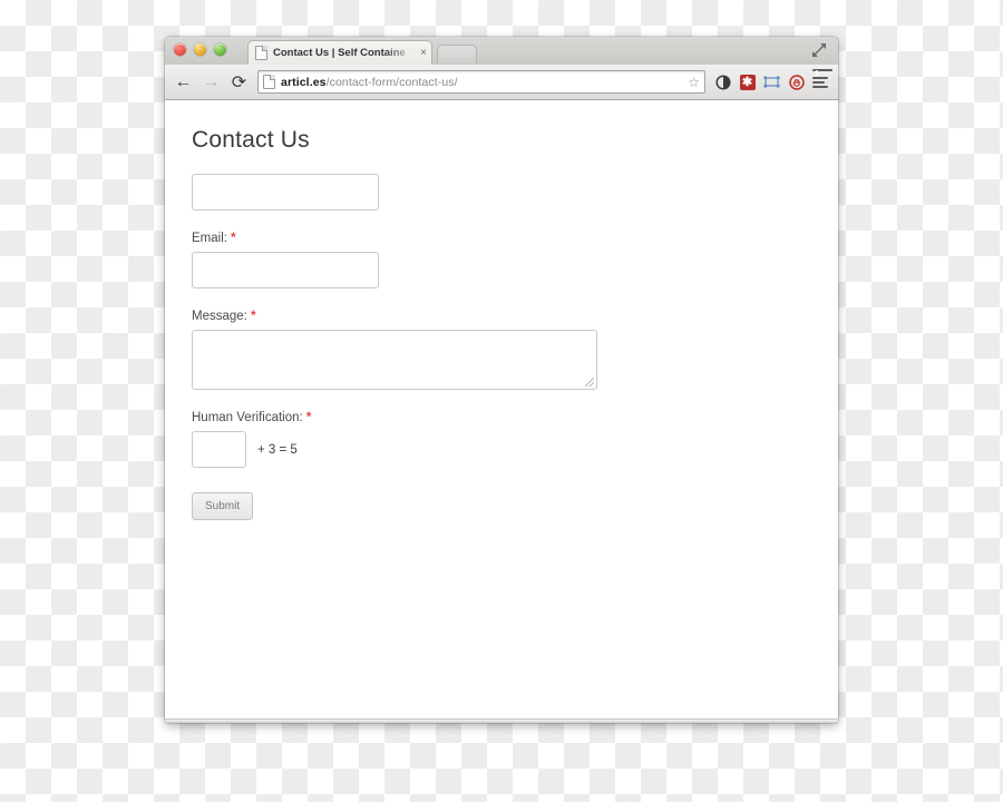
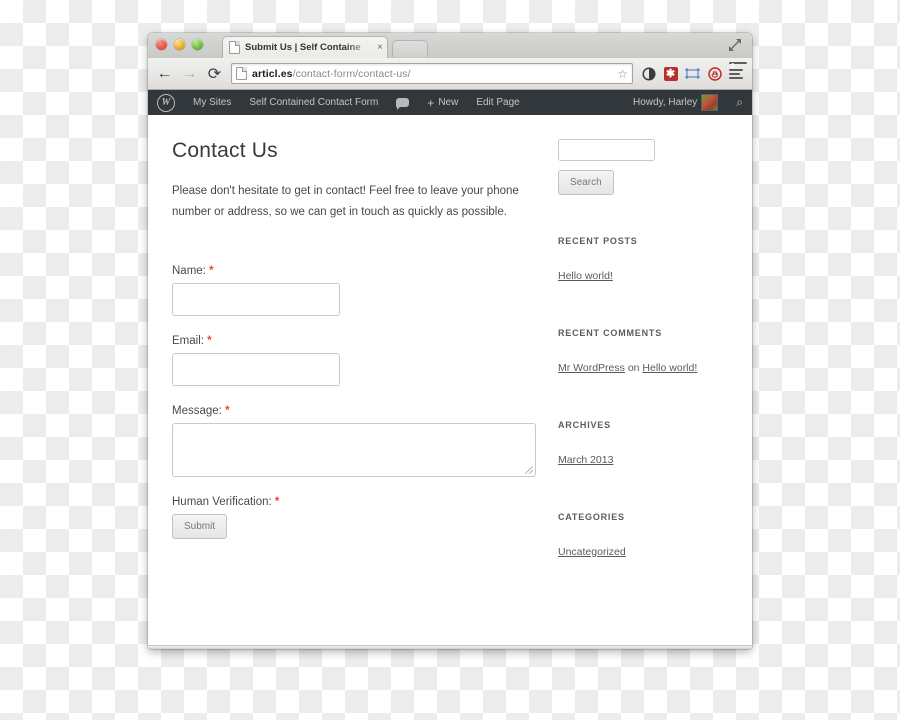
- Contact Us | Self Containe
+ Submit Us | Self Containe
  ×
  ←
  →
  ⟳
  articl.es/contact-form/contact-us/
  ☆
  ✱
+ W
+ My Sites
+ Self Contained Contact Form
+ +
+ New
+ Edit Page
+ Howdy, Harley
+ ⌕
  Contact Us
+ Please don't hesitate to get in contact! Feel free to leave your phone number or address, so we can get in touch as quickly as possible.
+ Name: *
  Email: *
  Message: *
  Human Verification: *
- + 3 = 5
  Submit
+ Search
+ RECENT POSTS
+ Hello world!
+ RECENT COMMENTS
+ Mr WordPress on Hello world!
+ ARCHIVES
+ March 2013
+ CATEGORIES
+ Uncategorized
